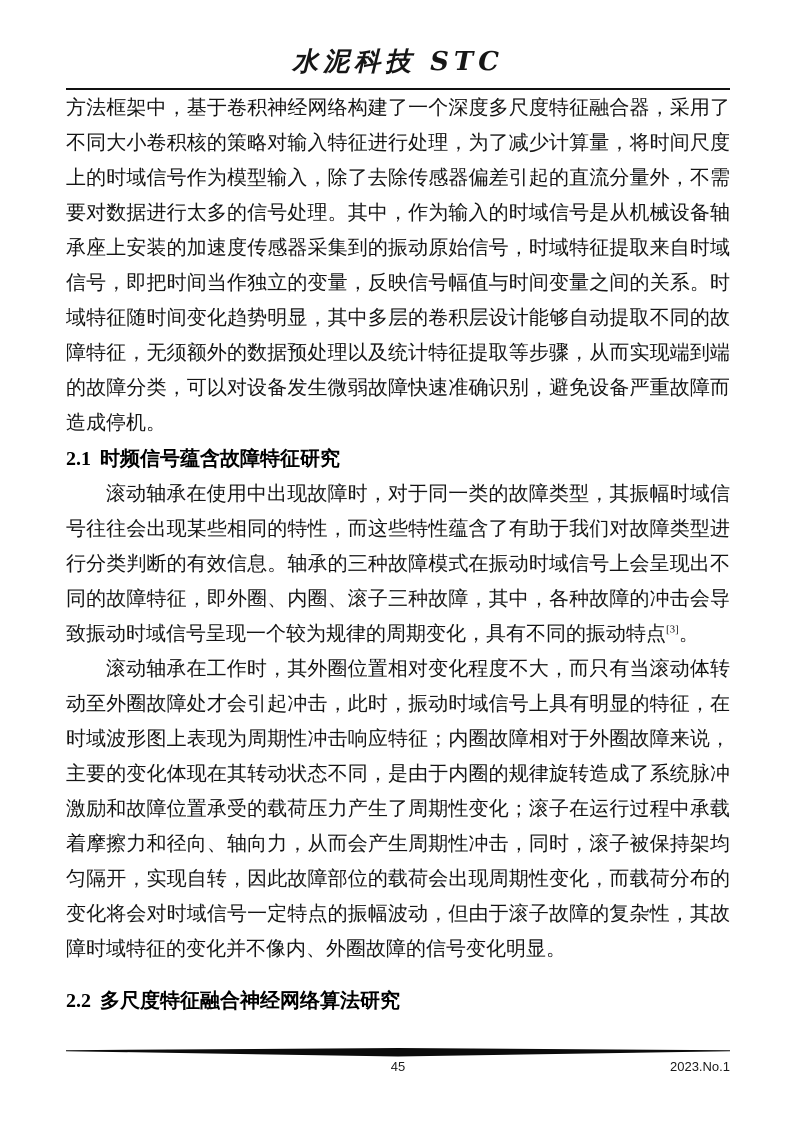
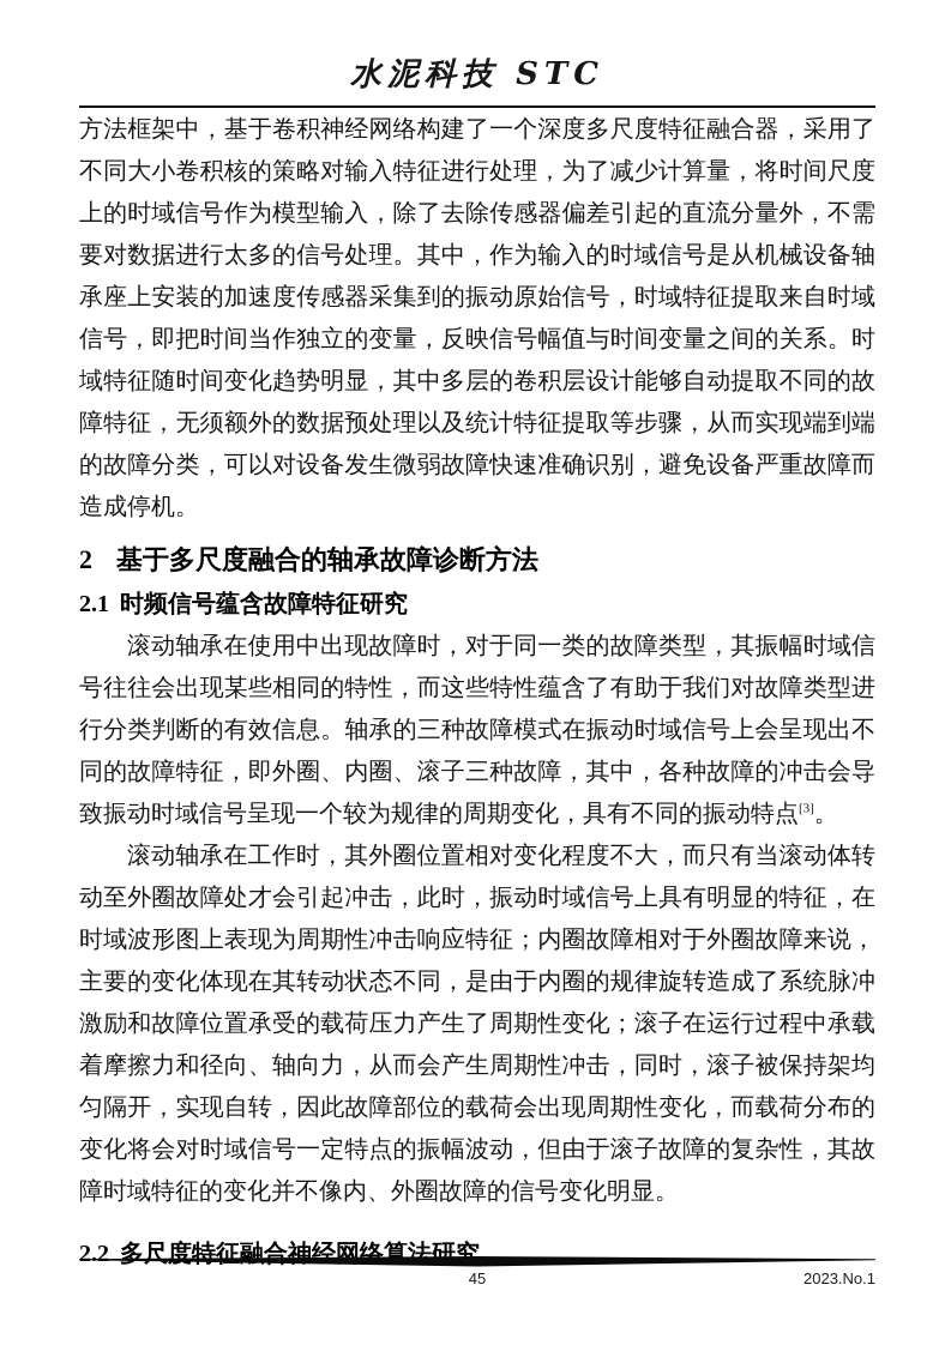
  水泥科技 STC
  方法框架中，基于卷积神经网络构建了一个深度多尺度特征融合器，采用了不同大小卷积核的策略对输入特征进行处理，为了减少计算量，将时间尺度上的时域信号作为模型输入，除了去除传感器偏差引起的直流分量外，不需要对数据进行太多的信号处理。其中，作为输入的时域信号是从机械设备轴承座上安装的加速度传感器采集到的振动原始信号，时域特征提取来自时域信号，即把时间当作独立的变量，反映信号幅值与时间变量之间的关系。时域特征随时间变化趋势明显，其中多层的卷积层设计能够自动提取不同的故障特征，无须额外的数据预处理以及统计特征提取等步骤，从而实现端到端的故障分类，可以对设备发生微弱故障快速准确识别，避免设备严重故障而造成停机。
+ 2 基于多尺度融合的轴承故障诊断方法
  2.1 时频信号蕴含故障特征研究
  滚动轴承在使用中出现故障时，对于同一类的故障类型，其振幅时域信号往往会出现某些相同的特性，而这些特性蕴含了有助于我们对故障类型进行分类判断的有效信息。轴承的三种故障模式在振动时域信号上会呈现出不同的故障特征，即外圈、内圈、滚子三种故障，其中，各种故障的冲击会导致振动时域信号呈现一个较为规律的周期变化，具有不同的振动特点[3]。
  滚动轴承在工作时，其外圈位置相对变化程度不大，而只有当滚动体转动至外圈故障处才会引起冲击，此时，振动时域信号上具有明显的特征，在时域波形图上表现为周期性冲击响应特征；内圈故障相对于外圈故障来说，主要的变化体现在其转动状态不同，是由于内圈的规律旋转造成了系统脉冲激励和故障位置承受的载荷压力产生了周期性变化；滚子在运行过程中承载着摩擦力和径向、轴向力，从而会产生周期性冲击，同时，滚子被保持架均匀隔开，实现自转，因此故障部位的载荷会出现周期性变化，而载荷分布的变化将会对时域信号一定特点的振幅波动，但由于滚子故障的复杂性，其故障时域特征的变化并不像内、外圈故障的信号变化明显。
  2.2 多尺度特征融合神经网络算法研究
  45
  2023.No.1
